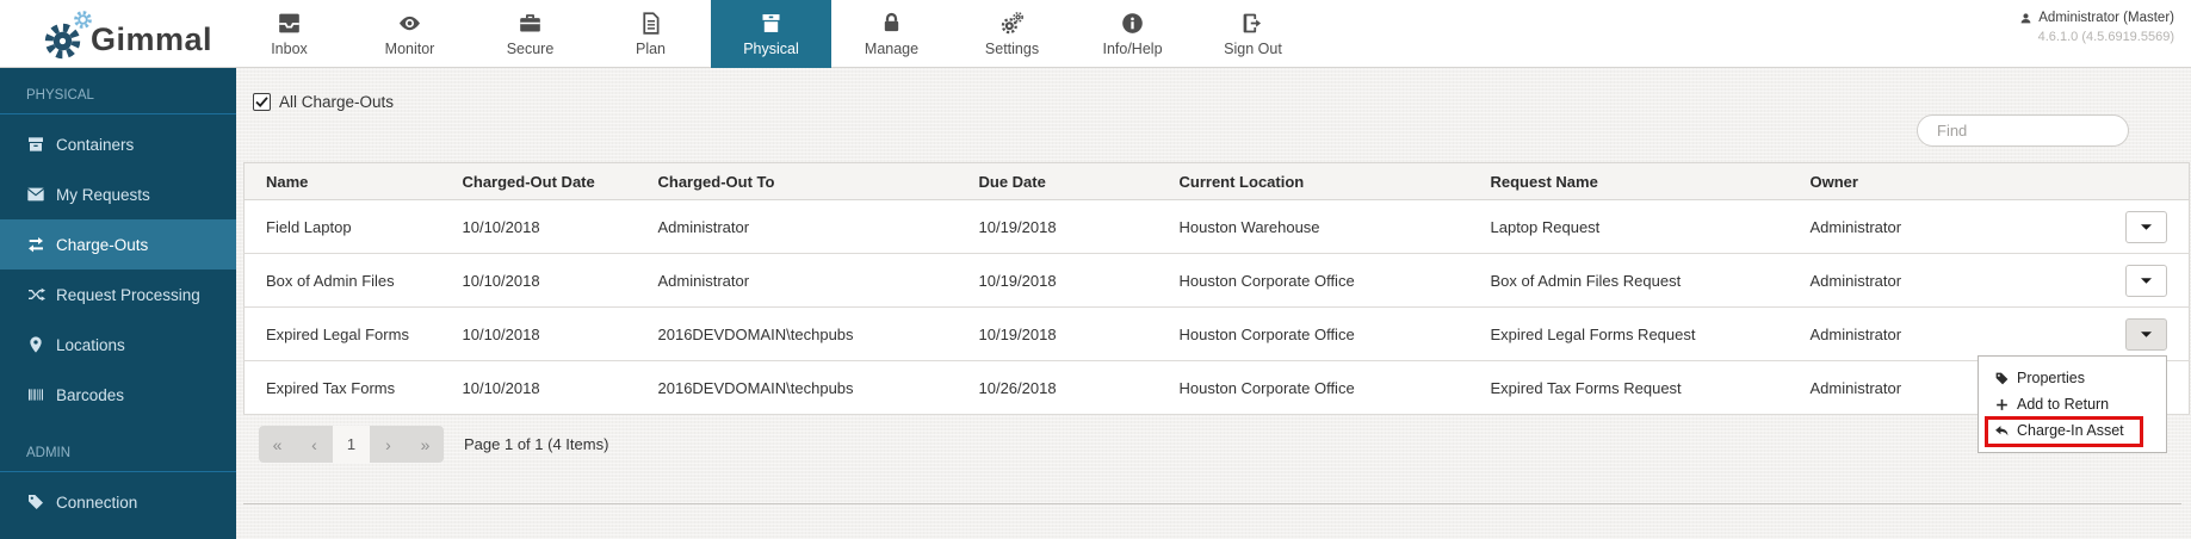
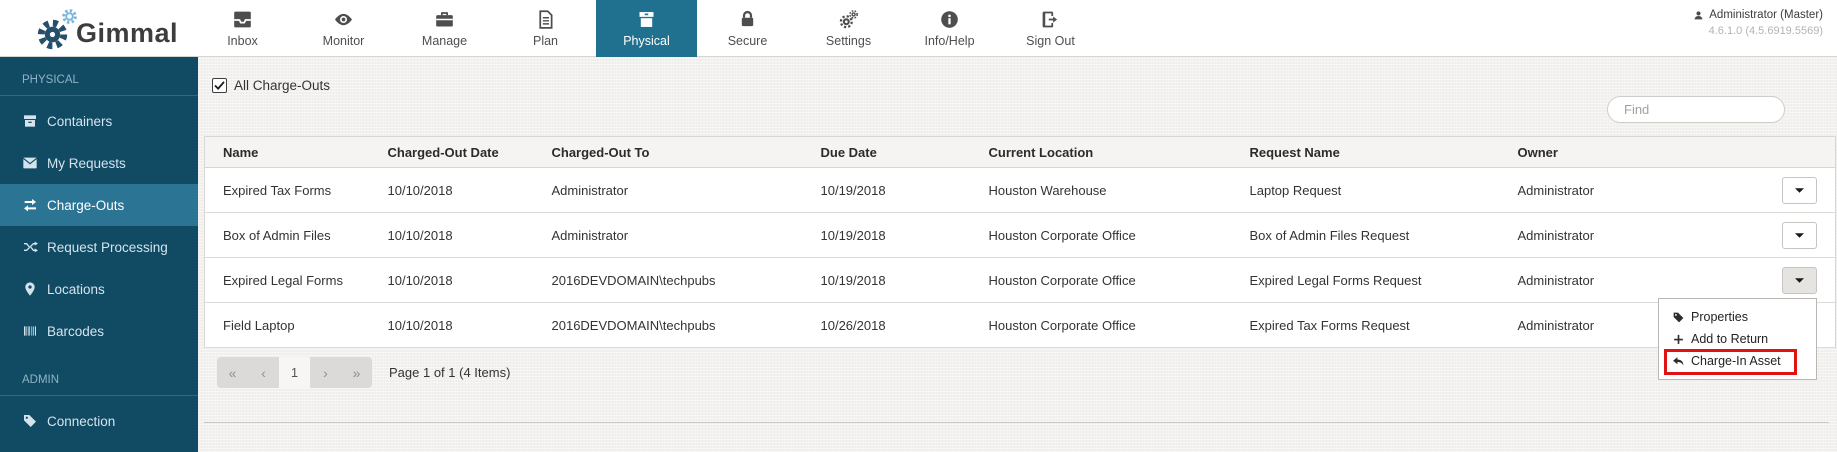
  Gimmal
  Inbox
  Monitor
- Secure
+ Manage
  Plan
  Physical
- Manage
+ Secure
  Settings
  Info/Help
  Sign Out
  Administrator (Master)
  4.6.1.0 (4.5.6919.5569)
  PHYSICAL
  Containers
  My Requests
  Charge-Outs
  Request Processing
  Locations
  Barcodes
  ADMIN
  Connection
  All Charge-Outs
  Find
  Name	Charged-Out Date	Charged-Out To	Due Date	Current Location	Request Name	Owner
- Field Laptop	10/10/2018	Administrator	10/19/2018	Houston Warehouse	Laptop Request	Administrator
+ Expired Tax Forms	10/10/2018	Administrator	10/19/2018	Houston Warehouse	Laptop Request	Administrator
  Box of Admin Files	10/10/2018	Administrator	10/19/2018	Houston Corporate Office	Box of Admin Files Request	Administrator
  Expired Legal Forms	10/10/2018	2016DEVDOMAIN\techpubs	10/19/2018	Houston Corporate Office	Expired Legal Forms Request	Administrator
- Expired Tax Forms	10/10/2018	2016DEVDOMAIN\techpubs	10/26/2018	Houston Corporate Office	Expired Tax Forms Request	Administrator
+ Field Laptop	10/10/2018	2016DEVDOMAIN\techpubs	10/26/2018	Houston Corporate Office	Expired Tax Forms Request	Administrator
  «
  ‹
  1
  ›
  »
  Page 1 of 1 (4 Items)
  Properties
  Add to Return
  Charge-In Asset
